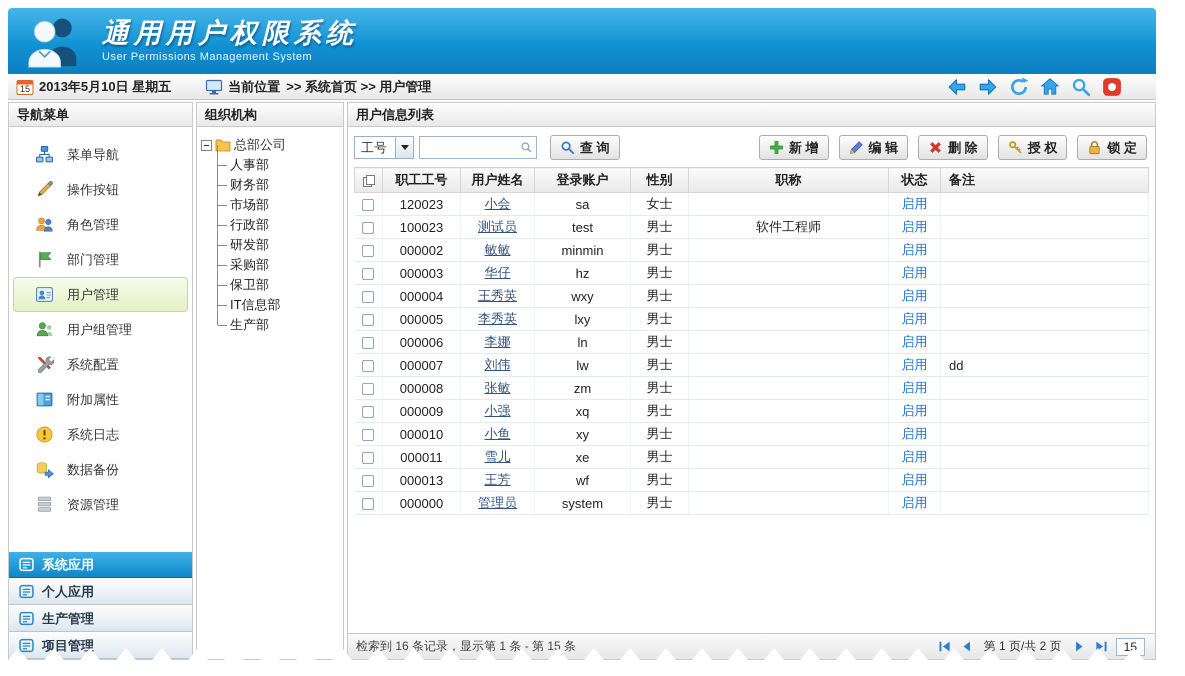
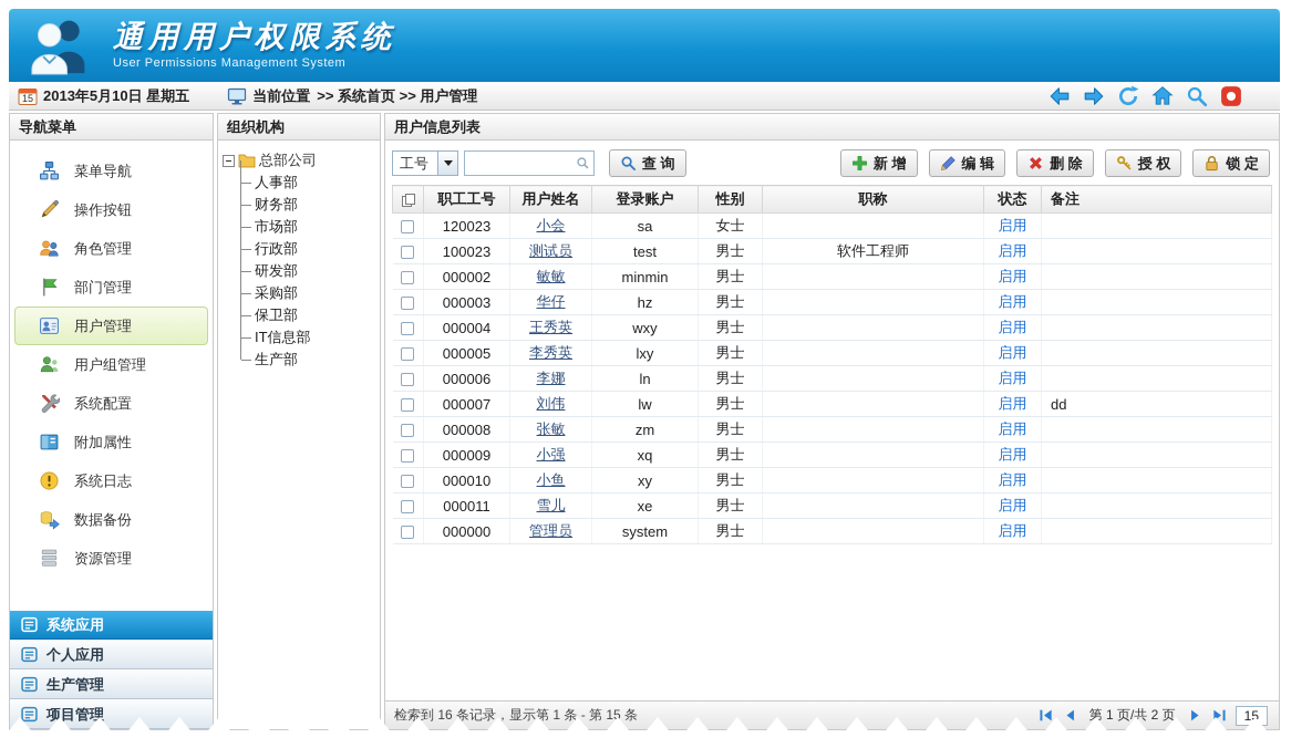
  通用用户权限系统
  User Permissions Management System
  15
  2013年5月10日 星期五
  当前位置
  >> 系统首页 >> 用户管理
  导航菜单
  菜单导航
  操作按钮
  角色管理
  部门管理
  用户管理
  用户组管理
  系统配置
  附加属性
  系统日志
  数据备份
  资源管理
  系统应用
  个人应用
  生产管理
  组织机构
  总部公司
  人事部
  财务部
  市场部
  行政部
  研发部
  采购部
  保卫部
  IT信息部
  生产部
  用户信息列表
  工号
  查 询
  新 增
  编 辑
  删 除
  授 权
  锁 定
  	职工工号	用户姓名	登录账户	性别	职称	状态	备注
  	120023	小会	sa	女士		启用
  	100023	测试员	test	男士	软件工程师	启用
  	000002	敏敏	minmin	男士		启用
  	000003	华仔	hz	男士		启用
  	000004	王秀英	wxy	男士		启用
  	000005	李秀英	lxy	男士		启用
  	000006	李娜	ln	男士		启用
  	000007	刘伟	lw	男士		启用	dd
  	000008	张敏	zm	男士		启用
  	000009	小强	xq	男士		启用
  	000010	小鱼	xy	男士		启用
  	000011	雪儿	xe	男士		启用
- 	000013	王芳	wf	男士		启用
  	000000	管理员	system	男士		启用
